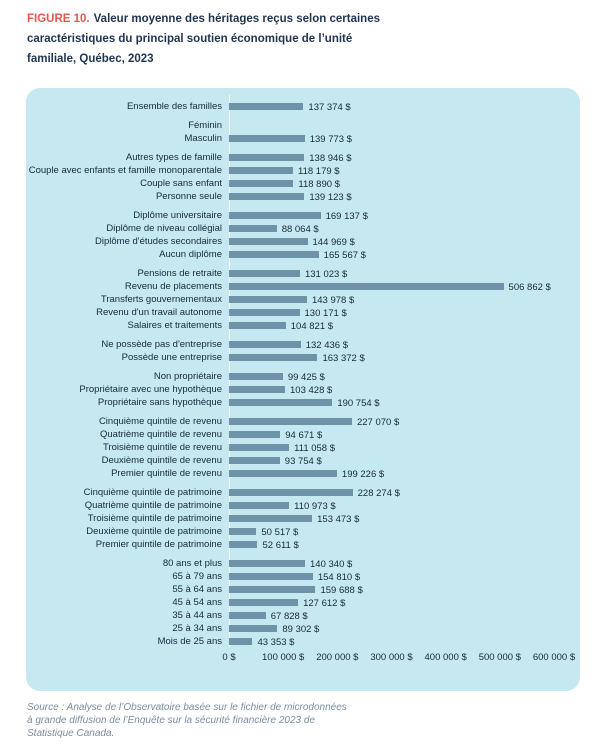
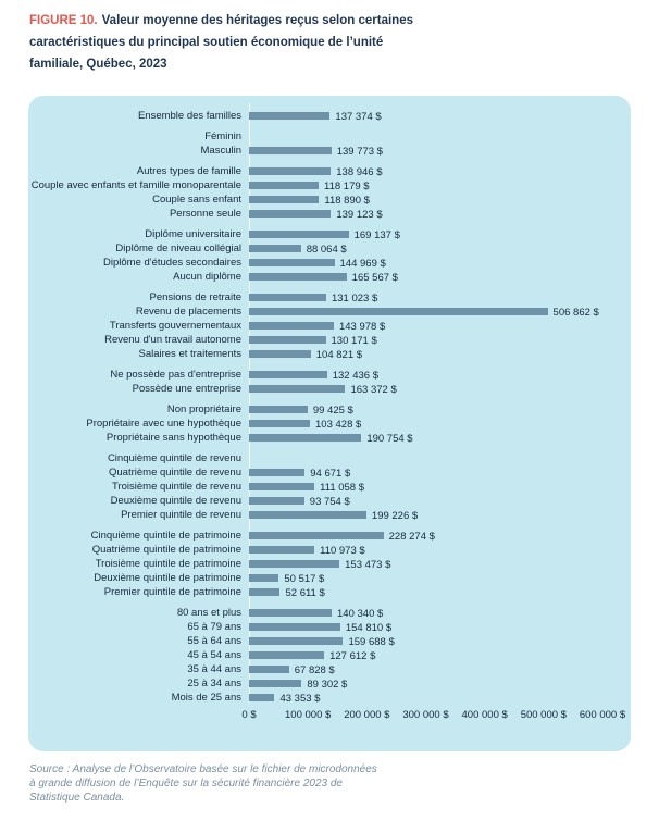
  FIGURE 10. Valeur moyenne des héritages reçus selon certaines
  caractéristiques du principal soutien économique de l’unité
  familiale, Québec, 2023
  Ensemble des familles
  137 374 $
  Féminin
  Masculin
  139 773 $
  Autres types de famille
  138 946 $
  Couple avec enfants et famille monoparentale
  118 179 $
  Couple sans enfant
  118 890 $
  Personne seule
  139 123 $
  Diplôme universitaire
  169 137 $
  Diplôme de niveau collégial
  88 064 $
  Diplôme d'études secondaires
  144 969 $
  Aucun diplôme
  165 567 $
  Pensions de retraite
  131 023 $
  Revenu de placements
  506 862 $
  Transferts gouvernementaux
  143 978 $
  Revenu d'un travail autonome
  130 171 $
  Salaires et traitements
  104 821 $
  Ne possède pas d'entreprise
  132 436 $
  Possède une entreprise
  163 372 $
  Non propriétaire
  99 425 $
  Propriétaire avec une hypothèque
  103 428 $
  Propriétaire sans hypothèque
  190 754 $
  Cinquième quintile de revenu
- 227 070 $
  Quatrième quintile de revenu
  94 671 $
  Troisième quintile de revenu
  111 058 $
  Deuxième quintile de revenu
  93 754 $
  Premier quintile de revenu
  199 226 $
  Cinquième quintile de patrimoine
  228 274 $
  Quatrième quintile de patrimoine
  110 973 $
  Troisième quintile de patrimoine
  153 473 $
  Deuxième quintile de patrimoine
  50 517 $
  Premier quintile de patrimoine
  52 611 $
  80 ans et plus
  140 340 $
  65 à 79 ans
  154 810 $
  55 à 64 ans
  159 688 $
  45 à 54 ans
  127 612 $
  35 à 44 ans
  67 828 $
  25 à 34 ans
  89 302 $
  Mois de 25 ans
  43 353 $
  0 $
  100 000 $
  200 000 $
  300 000 $
  400 000 $
  500 000 $
  600 000 $
  Source : Analyse de l’Observatoire basée sur le fichier de microdonnées
  à grande diffusion de l’Enquête sur la sécurité financière 2023 de
  Statistique Canada.
